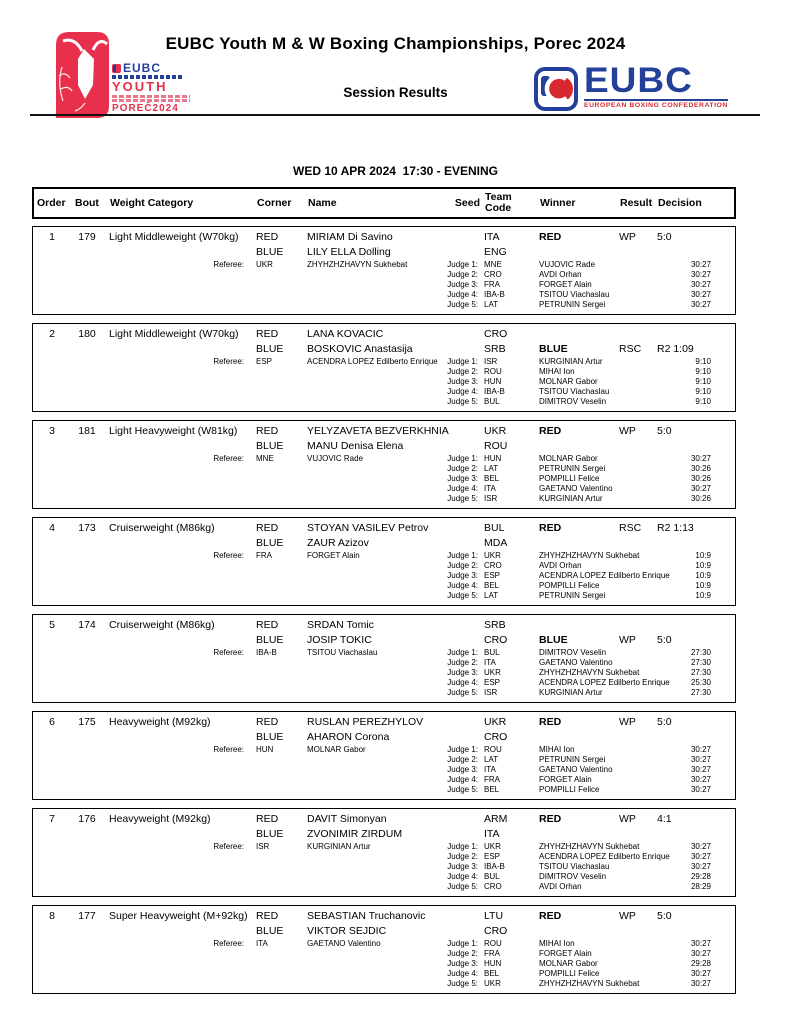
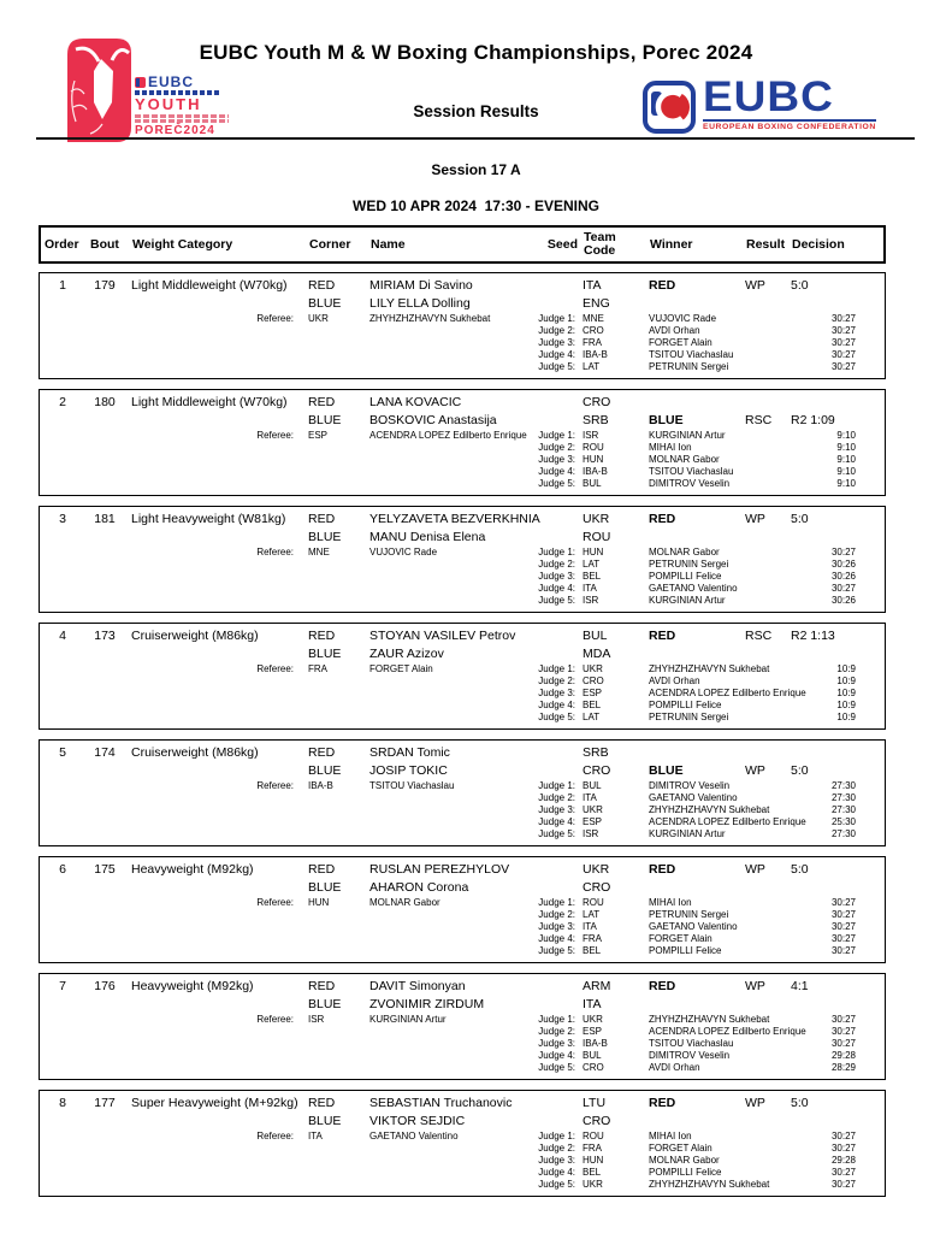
  EUBC
  YOUTH
  POREČ2024
  EUBC Youth M & W Boxing Championships, Porec 2024
  Session Results
  EUBC
+ Session 17 A
  WED 10 APR 2024 17:30 - EVENING
  Order
  Bout
  Weight Category
  Corner
  Name
  Seed
  Team
  Code
  Winner
  Result
  Decision
  1
  179
  Light Middleweight (W70kg)
  RED
  MIRIAM Di Savino
  ITA
  RED
  WP
  5:0
  BLUE
  LILY ELLA Dolling
  ENG
  Referee:
  UKR
  ZHYHZHZHAVYN Sukhebat
  Judge 1:
  MNE
  VUJOVIC Rade
  30:27
  Judge 2:
  CRO
  AVDI Orhan
  30:27
  Judge 3:
  FRA
  FORGET Alain
  30:27
  Judge 4:
  IBA-B
  TSITOU Viachaslau
  30:27
  Judge 5:
  LAT
  PETRUNIN Sergei
  30:27
  2
  180
  Light Middleweight (W70kg)
  RED
  LANA KOVACIC
  CRO
  BLUE
  BOSKOVIC Anastasija
  SRB
  BLUE
  RSC
  R2 1:09
  Referee:
  ESP
  ACENDRA LOPEZ Edilberto Enrique
  Judge 1:
  ISR
  KURGINIAN Artur
  9:10
  Judge 2:
  ROU
  MIHAI Ion
  9:10
  Judge 3:
  HUN
  MOLNAR Gabor
  9:10
  Judge 4:
  IBA-B
  TSITOU Viachaslau
  9:10
  Judge 5:
  BUL
  DIMITROV Veselin
  9:10
  3
  181
  Light Heavyweight (W81kg)
  RED
  YELYZAVETA BEZVERKHNI
  UKR
  RED
  WP
  5:0
  BLUE
  MANU Denisa Elena
  ROU
  Referee:
  MNE
  VUJOVIC Rade
  Judge 1:
  HUN
  MOLNAR Gabor
  30:27
  Judge 2:
  LAT
  PETRUNIN Sergei
  30:26
  Judge 3:
  BEL
  POMPILLI Felice
  30:26
  Judge 4:
  ITA
  GAETANO Valentino
  30:27
  Judge 5:
  ISR
  KURGINIAN Artur
  30:26
  4
  173
  Cruiserweight (M86kg)
  RED
  STOYAN VASILEV Petrov
  BUL
  RED
  RSC
  R2 1:13
  BLUE
  ZAUR Azizov
  MDA
  Referee:
  FRA
  FORGET Alain
  Judge 1:
  UKR
  ZHYHZHZHAVYN Sukhebat
  10:9
  Judge 2:
  CRO
  AVDI Orhan
  10:9
  Judge 3:
  ESP
  ACENDRA LOPEZ Edilberto Enri
  10:9
  Judge 4:
  BEL
  POMPILLI Felice
  10:9
  Judge 5:
  LAT
  PETRUNIN Sergei
  10:9
  5
  174
  Cruiserweight (M86kg)
  RED
  SRDAN Tomic
  SRB
  BLUE
  JOSIP TOKIC
  CRO
  BLUE
  WP
  5:0
  Referee:
  IBA-B
  TSITOU Viachaslau
  Judge 1:
  BUL
  DIMITROV Veselin
  27:30
  Judge 2:
  ITA
  GAETANO Valentino
  27:30
  Judge 3:
  UKR
  ZHYHZHZHAVYN Sukhebat
  27:30
  Judge 4:
  ESP
  ACENDRA LOPEZ Edilberto Enri
  25:30
  Judge 5:
  ISR
  KURGINIAN Artur
  27:30
  6
  175
  Heavyweight (M92kg)
  RED
  RUSLAN PEREZHYLOV
  UKR
  RED
  WP
  5:0
  BLUE
  AHARON Corona
  CRO
  Referee:
  HUN
  MOLNAR Gabor
  Judge 1:
  ROU
  MIHAI Ion
  30:27
  Judge 2:
  LAT
  PETRUNIN Sergei
  30:27
  Judge 3:
  ITA
  GAETANO Valentino
  30:27
  Judge 4:
  FRA
  FORGET Alain
  30:27
  Judge 5:
  BEL
  POMPILLI Felice
  30:27
  7
  176
  Heavyweight (M92kg)
  RED
  DAVIT Simonyan
  ARM
  RED
  WP
  4:1
  BLUE
  ZVONIMIR ZIRDUM
  ITA
  Referee:
  ISR
  KURGINIAN Artur
  Judge 1:
  UKR
  ZHYHZHZHAVYN Sukhebat
  30:27
  Judge 2:
  ESP
  ACENDRA LOPEZ Edilberto Enri
  30:27
  Judge 3:
  IBA-B
  TSITOU Viachaslau
  30:27
  Judge 4:
  BUL
  DIMITROV Veselin
  29:28
  Judge 5:
  CRO
  AVDI Orhan
  28:29
  8
  177
  Super Heavyweight (M+92kg)
  RED
  SEBASTIAN Truchanovic
  LTU
  RED
  WP
  5:0
  BLUE
  VIKTOR SEJDIC
  CRO
  Referee:
  ITA
  GAETANO Valentino
  Judge 1:
  ROU
  MIHAI Ion
  30:27
  Judge 2:
  FRA
  FORGET Alain
  30:27
  Judge 3:
  HUN
  MOLNAR Gabor
  29:28
  Judge 4:
  BEL
  POMPILLI Felice
  30:27
  Judge 5:
  UKR
  ZHYHZHZHAVYN Sukhebat
  30:27
